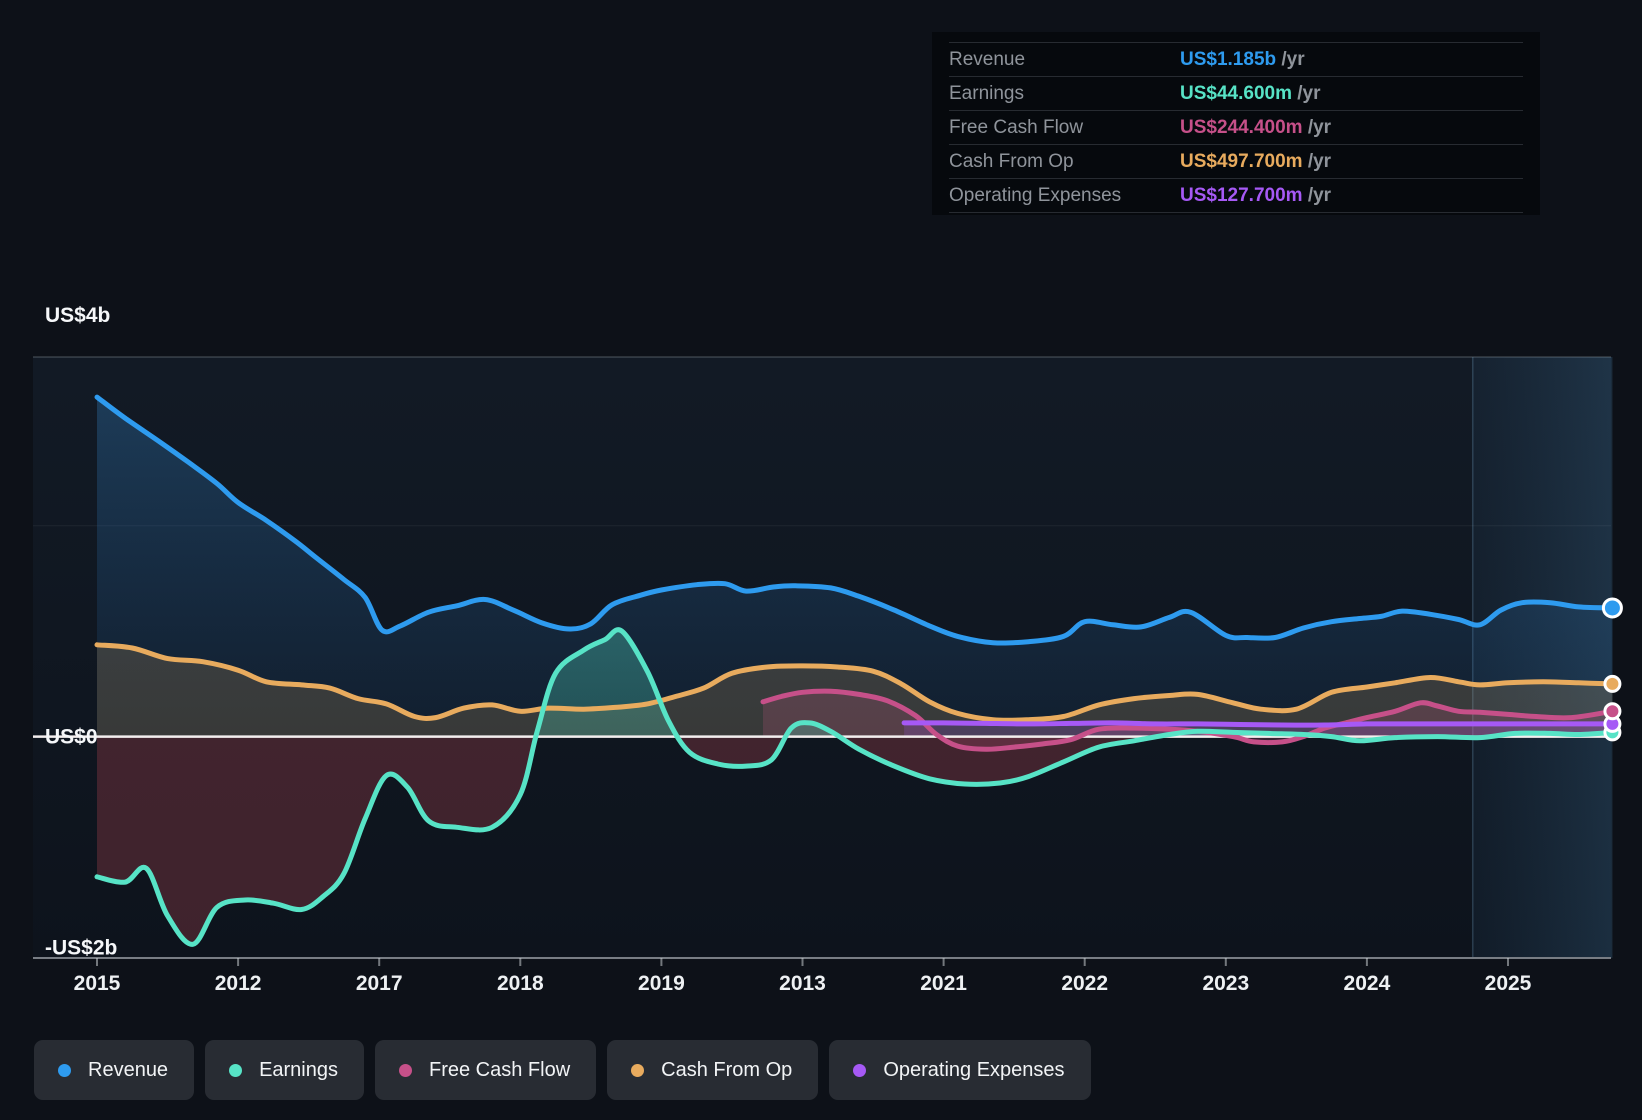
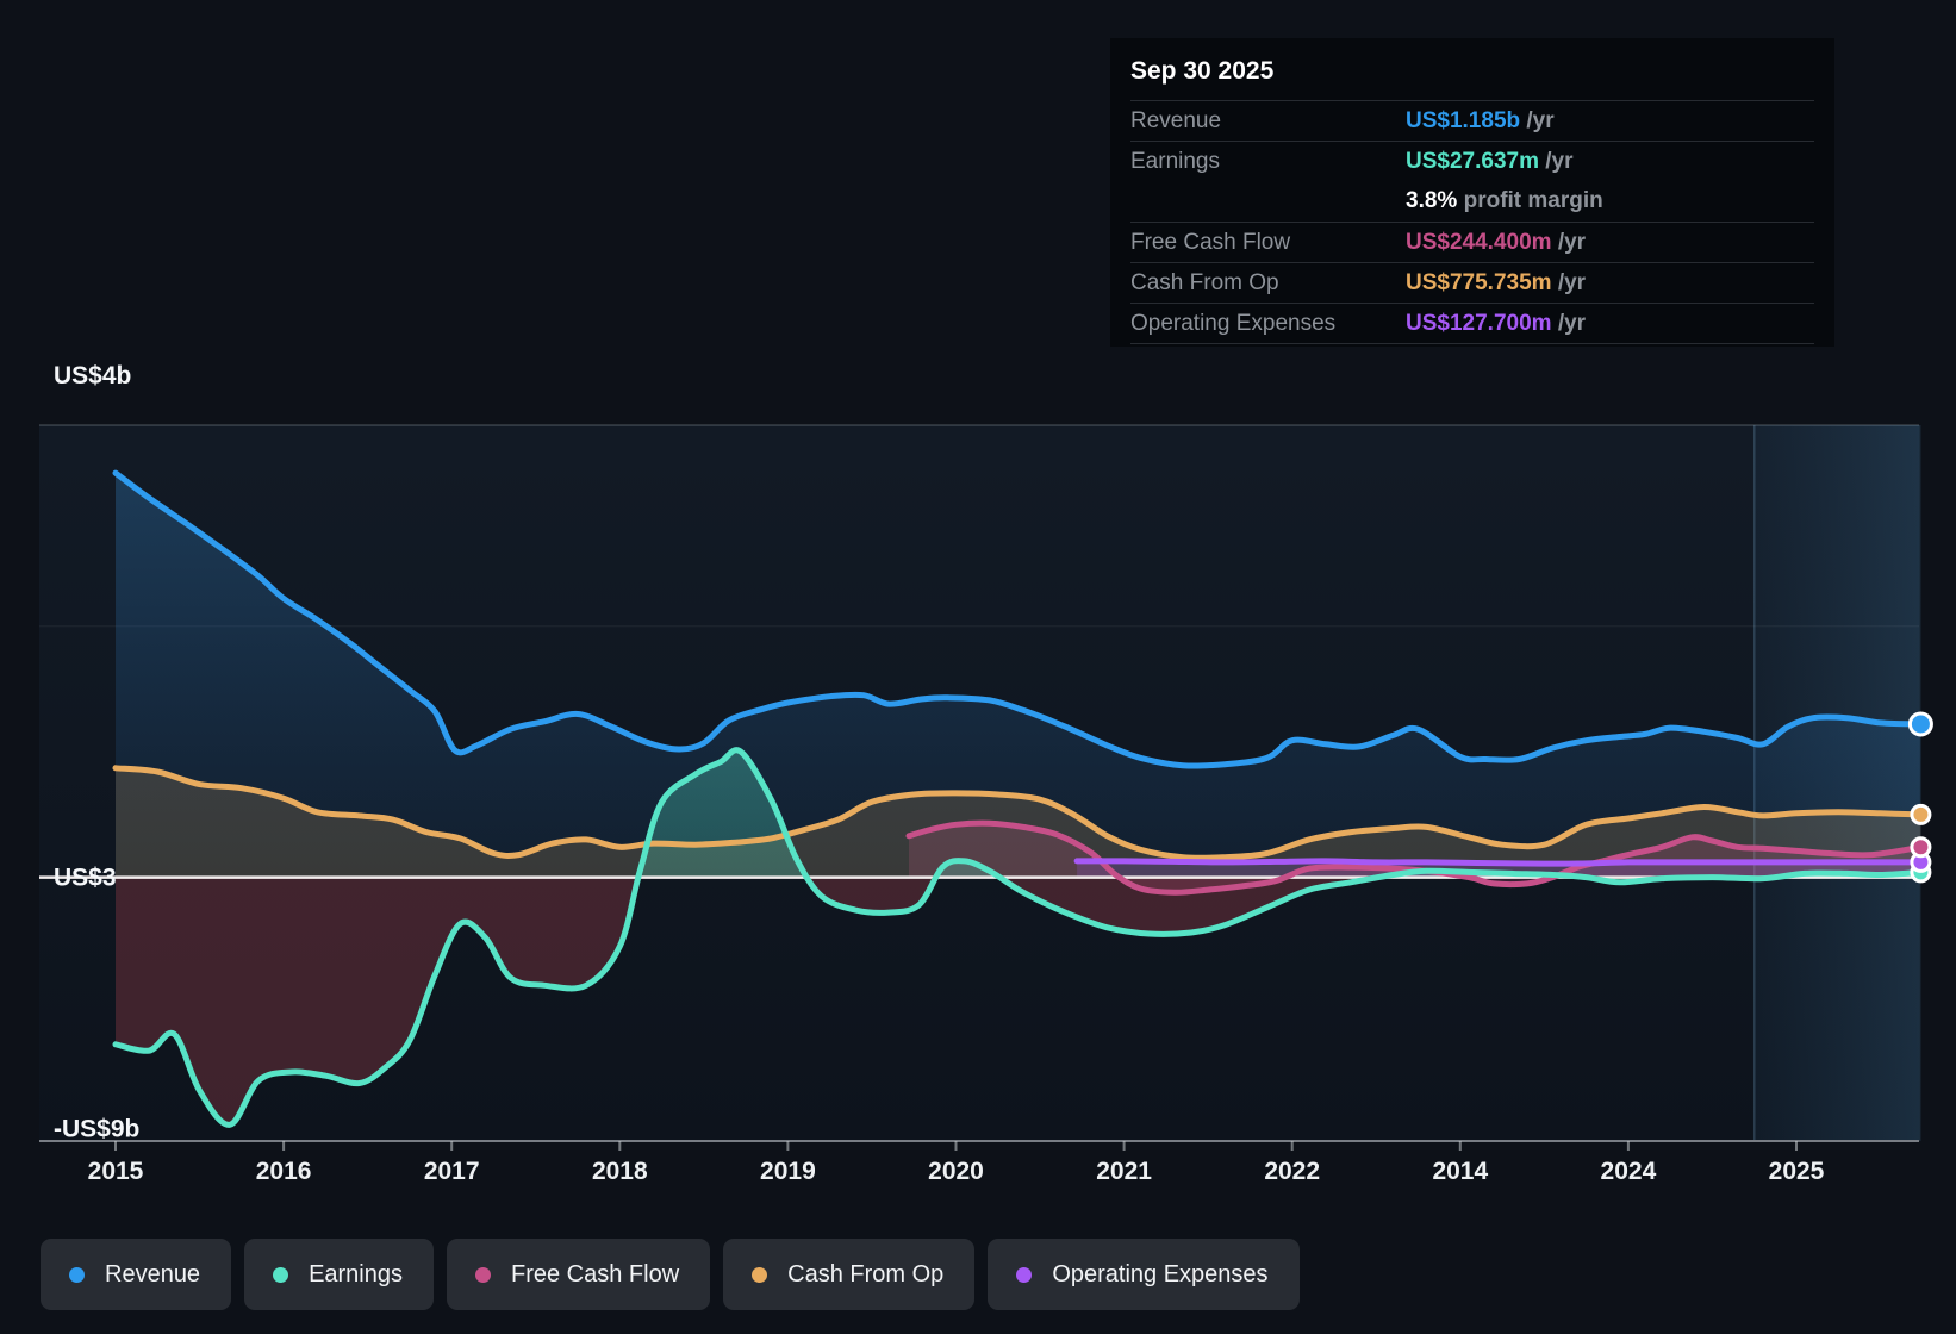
  2015
- 2012
+ 2016
  2017
  2018
  2019
- 2013
+ 2020
  2021
  2022
- 2023
+ 2014
  2024
  2025
  US$4b
- US$0
+ US$3
- -US$2b
+ -US$9b
+ Sep 30 2025
  Revenue
  US$1.185b /yr
  Earnings
- US$44.600m /yr
+ US$27.637m /yr
+ 3.8% profit margin
  Free Cash Flow
  US$244.400m /yr
  Cash From Op
- US$497.700m /yr
+ US$775.735m /yr
  Operating Expenses
  US$127.700m /yr
  Revenue
  Earnings
  Free Cash Flow
  Cash From Op
  Operating Expenses
